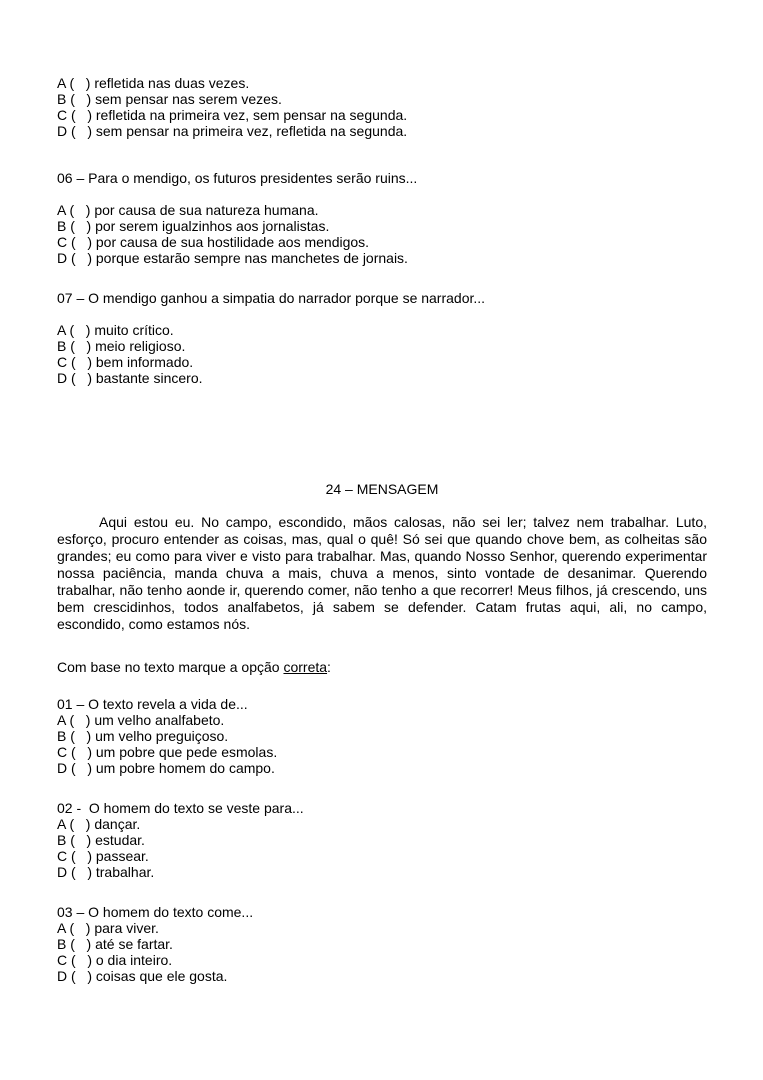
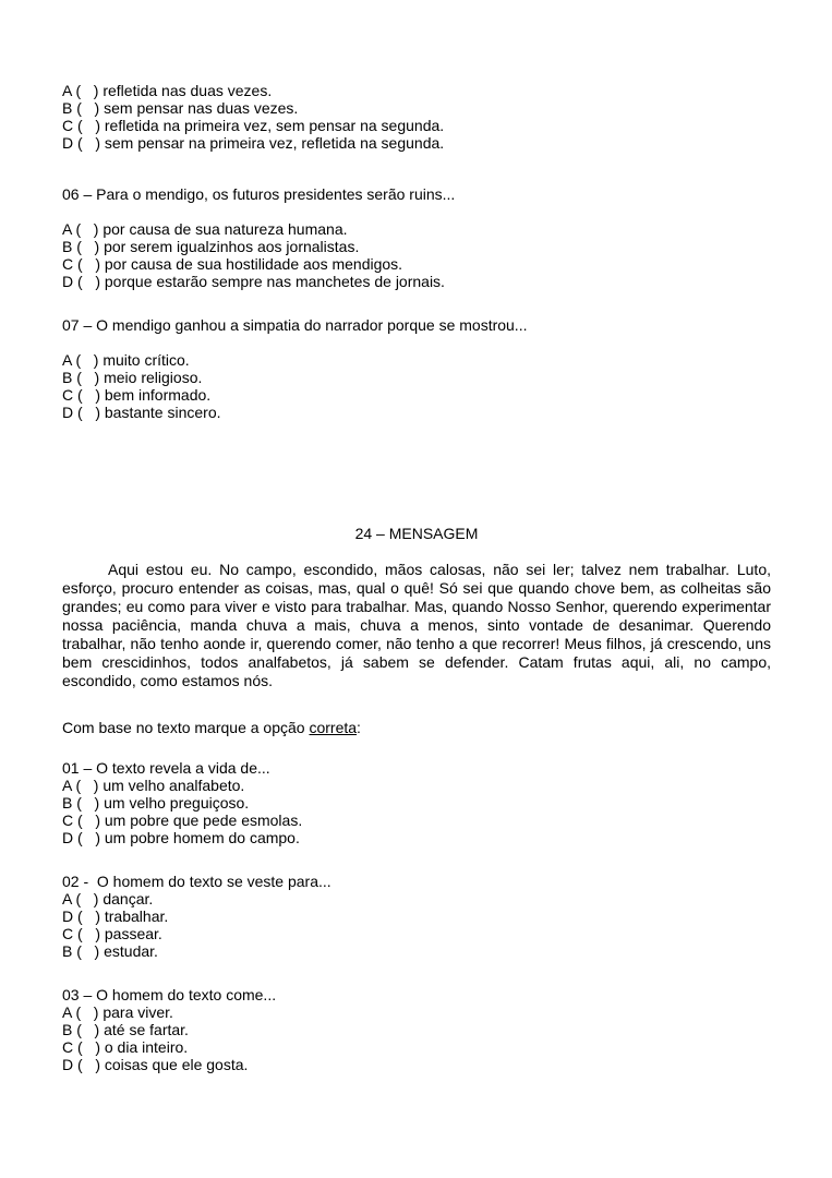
  A ( ) refletida nas duas vezes.
- B ( ) sem pensar nas serem vezes.
+ B ( ) sem pensar nas duas vezes.
  C ( ) refletida na primeira vez, sem pensar na segunda.
  D ( ) sem pensar na primeira vez, refletida na segunda.
  06 – Para o mendigo, os futuros presidentes serão ruins...
  A ( ) por causa de sua natureza humana.
  B ( ) por serem igualzinhos aos jornalistas.
  C ( ) por causa de sua hostilidade aos mendigos.
  D ( ) porque estarão sempre nas manchetes de jornais.
- 07 – O mendigo ganhou a simpatia do narrador porque se narrador...
+ 07 – O mendigo ganhou a simpatia do narrador porque se mostrou...
  A ( ) muito crítico.
  B ( ) meio religioso.
  C ( ) bem informado.
  D ( ) bastante sincero.
  24 – MENSAGEM
  Aqui estou eu. No campo, escondido, mãos calosas, não sei ler; talvez nem trabalhar. Luto, esforço, procuro entender as coisas, mas, qual o quê! Só sei que quando chove bem, as colheitas são grandes; eu como para viver e visto para trabalhar. Mas, quando Nosso Senhor, querendo experimentar nossa paciência, manda chuva a mais, chuva a menos, sinto vontade de desanimar. Querendo trabalhar, não tenho aonde ir, querendo comer, não tenho a que recorrer! Meus filhos, já crescendo, uns bem crescidinhos, todos analfabetos, já sabem se defender. Catam frutas aqui, ali, no campo, escondido, como estamos nós.
  Com base no texto marque a opção correta:
  01 – O texto revela a vida de...
  A ( ) um velho analfabeto.
  B ( ) um velho preguiçoso.
  C ( ) um pobre que pede esmolas.
  D ( ) um pobre homem do campo.
  02 - O homem do texto se veste para...
  A ( ) dançar.
- B ( ) estudar.
+ D ( ) trabalhar.
  C ( ) passear.
- D ( ) trabalhar.
+ B ( ) estudar.
  03 – O homem do texto come...
  A ( ) para viver.
  B ( ) até se fartar.
  C ( ) o dia inteiro.
  D ( ) coisas que ele gosta.
